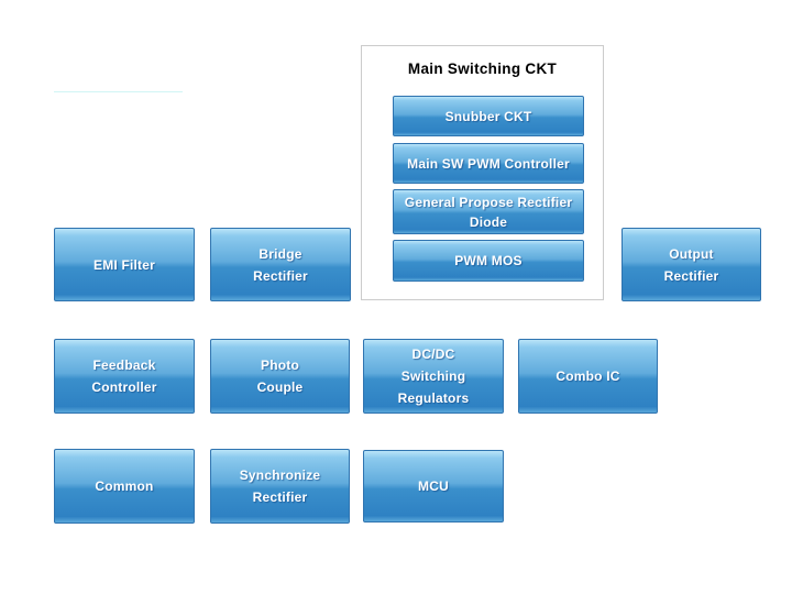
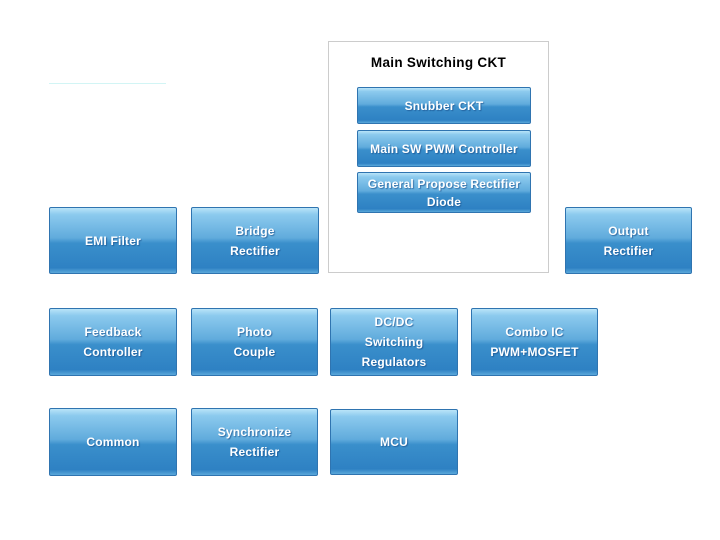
  Main Switching CKT
  Snubber CKT
  Main SW PWM Controller
  General Propose Rectifier
  Diode
- PWM MOS
  EMI Filter
  Bridge
  Rectifier
  Output
  Rectifier
  Feedback
  Controller
  Photo
  Couple
  DC/DC
  Switching
  Regulators
  Combo IC
+ PWM+MOSFET
  Common
  Synchronize
  Rectifier
  MCU
